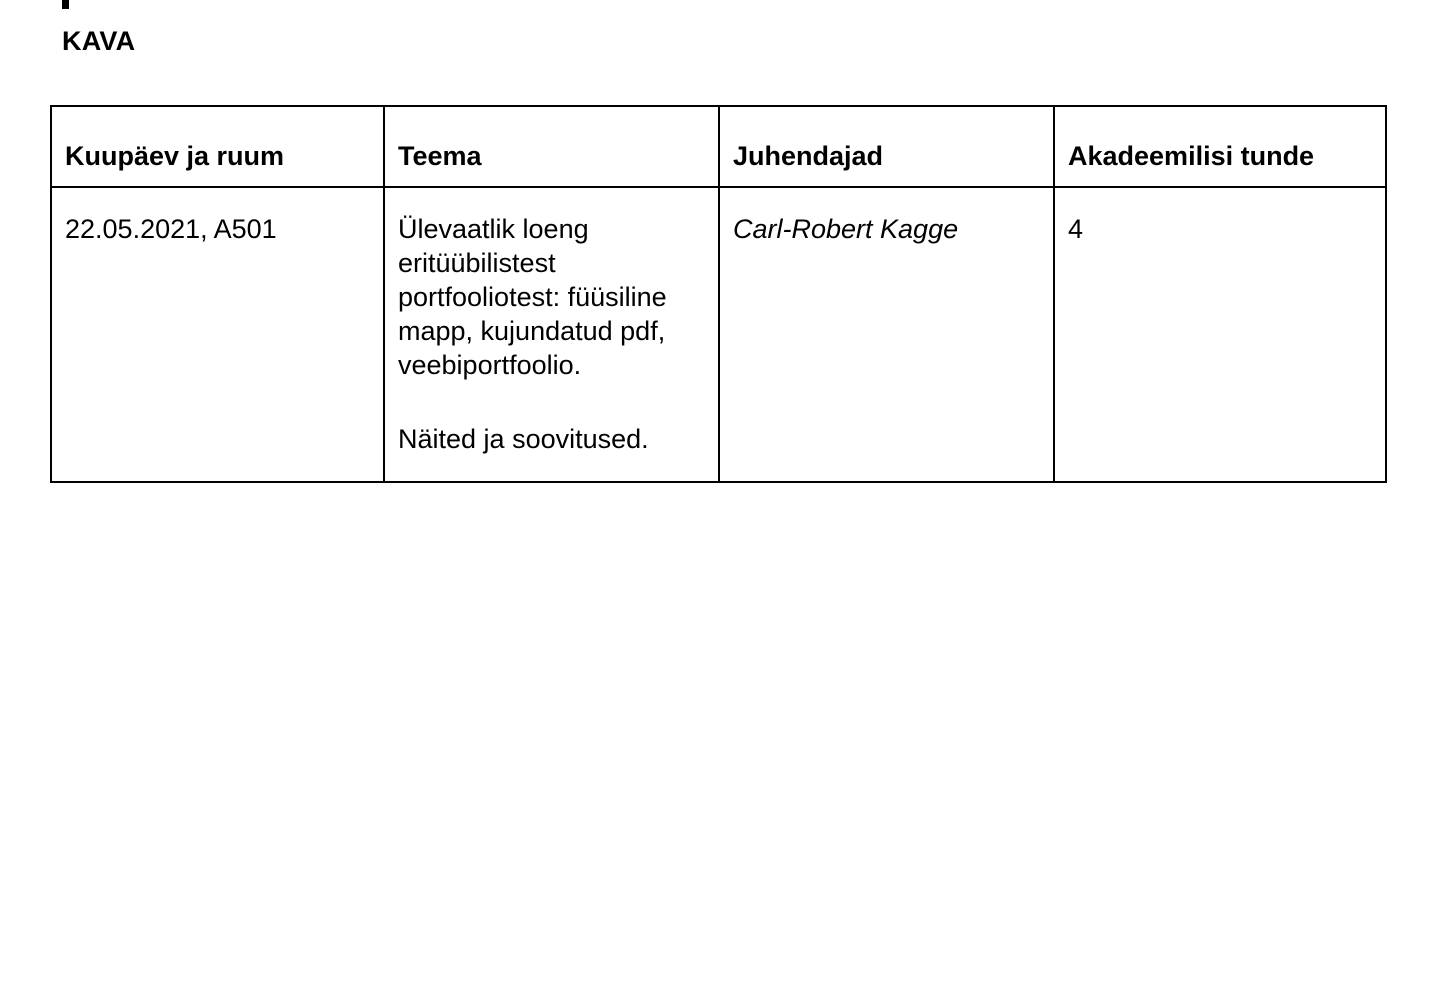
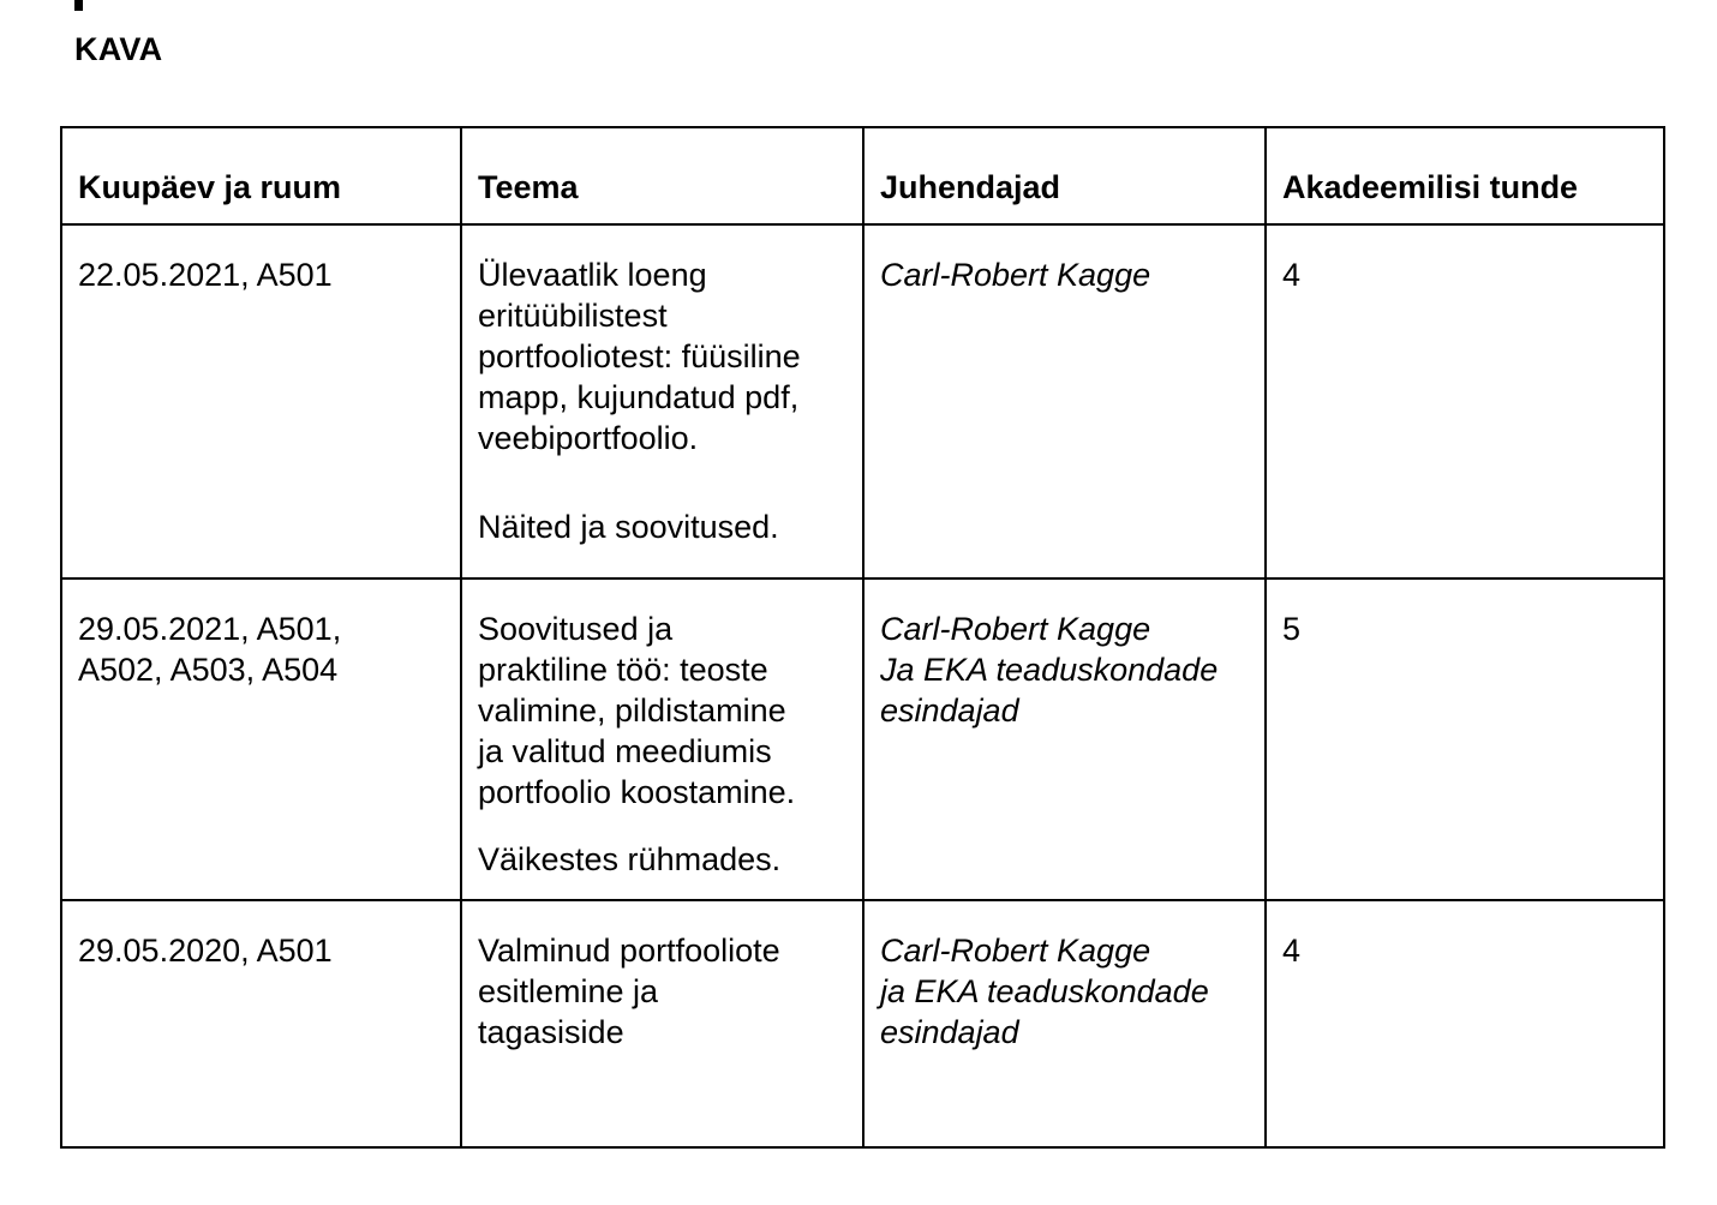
  KAVA
  Kuupäev ja ruum	Teema	Juhendajad	Akadeemilisi tunde
  22.05.2021, A501	Ülevaatlik loeng eritüübilistest portfooliotest: füüsiline mapp, kujundatud pdf, veebiportfoolio. Näited ja soovitused.	Carl-Robert Kagge	4
+ 29.05.2021, A501, A502, A503, A504	Soovitused ja praktiline töö: teoste valimine, pildistamine ja valitud meediumis portfoolio koostamine. Väikestes rühmades.	Carl-Robert Kagge Ja EKA teaduskondade esindajad	5
+ 29.05.2020, A501	Valminud portfooliote esitlemine ja tagasiside	Carl-Robert Kagge ja EKA teaduskondade esindajad	4
